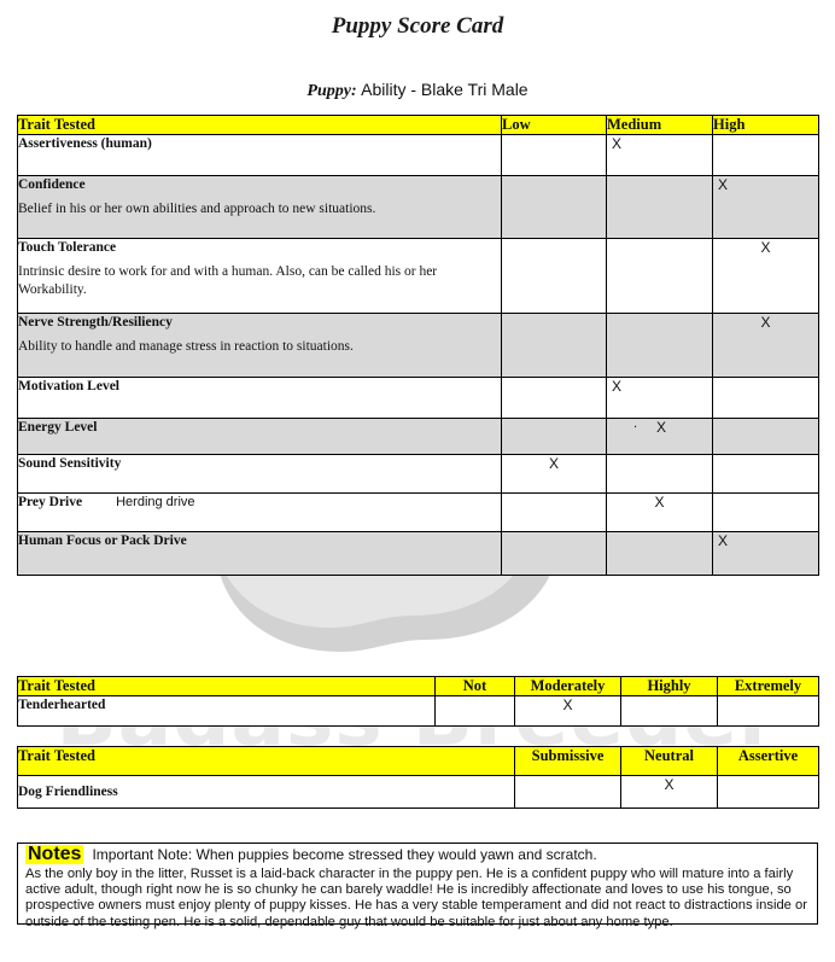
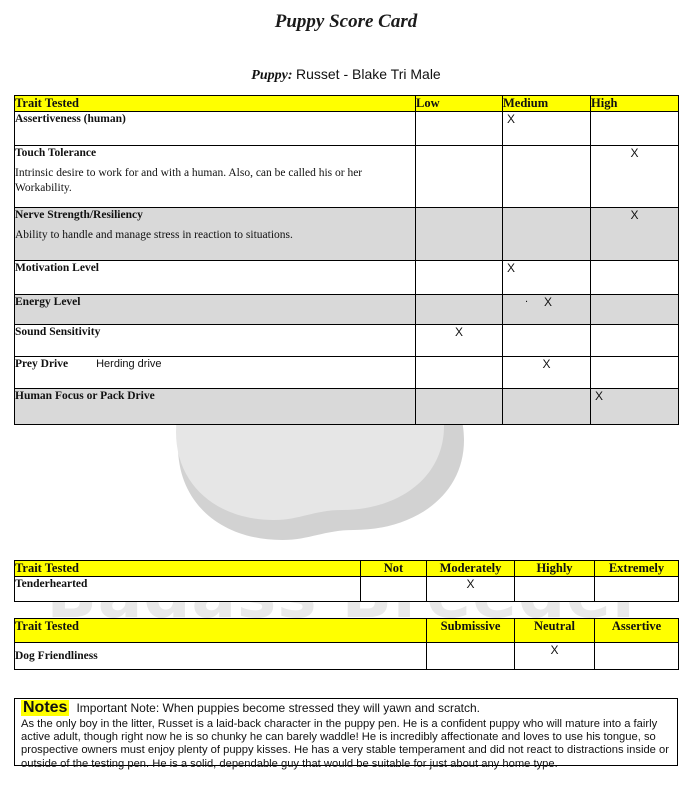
  Puppy Score Card
- Puppy: Ability - Blake Tri Male
+ Puppy: Russet - Blake Tri Male
  Trait Tested	Low	Medium	High
  Assertiveness (human)		X
- Confidence Belief in his or her own abilities and approach to new situations.			X
  Touch Tolerance Intrinsic desire to work for and with a human. Also, can be called his or her Workability.			X
  Nerve Strength/Resiliency Ability to handle and manage stress in reaction to situations.			X
  Motivation Level		X
  Energy Level		. X
  Sound Sensitivity	X
  Prey Drive Herding drive		X
  Human Focus or Pack Drive			X
  Trait Tested	Not	Moderately	Highly	Extremely
  Tenderhearted		X
  Trait Tested	Submissive	Neutral	Assertive
  Dog Friendliness		X
- Notes Important Note: When puppies become stressed they would yawn and scratch.
+ Notes Important Note: When puppies become stressed they will yawn and scratch.
  As the only boy in the litter, Russet is a laid-back character in the puppy pen. He is a confident puppy who will mature into a fairly active adult, though right now he is so chunky he can barely waddle! He is incredibly affectionate and loves to use his tongue, so prospective owners must enjoy plenty of puppy kisses. He has a very stable temperament and did not react to distractions inside or outside of the testing pen. He is a solid, dependable guy that would be suitable for just about any home type.
